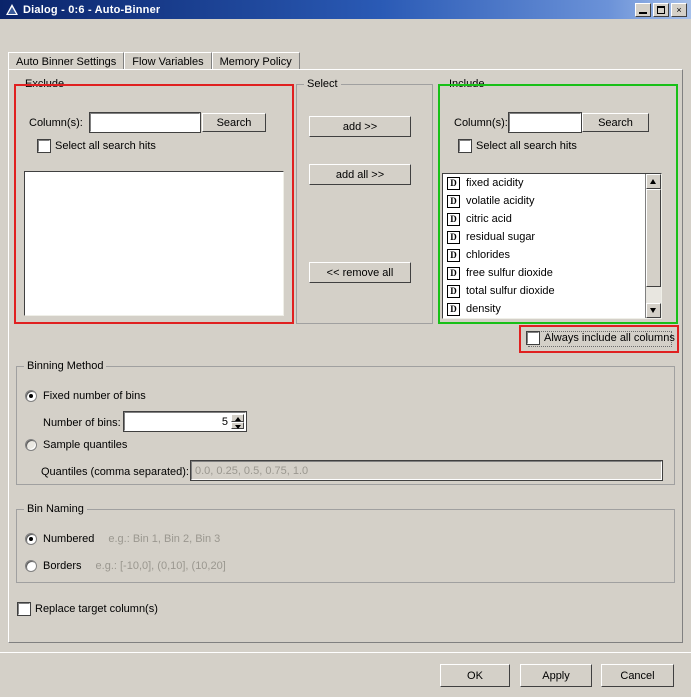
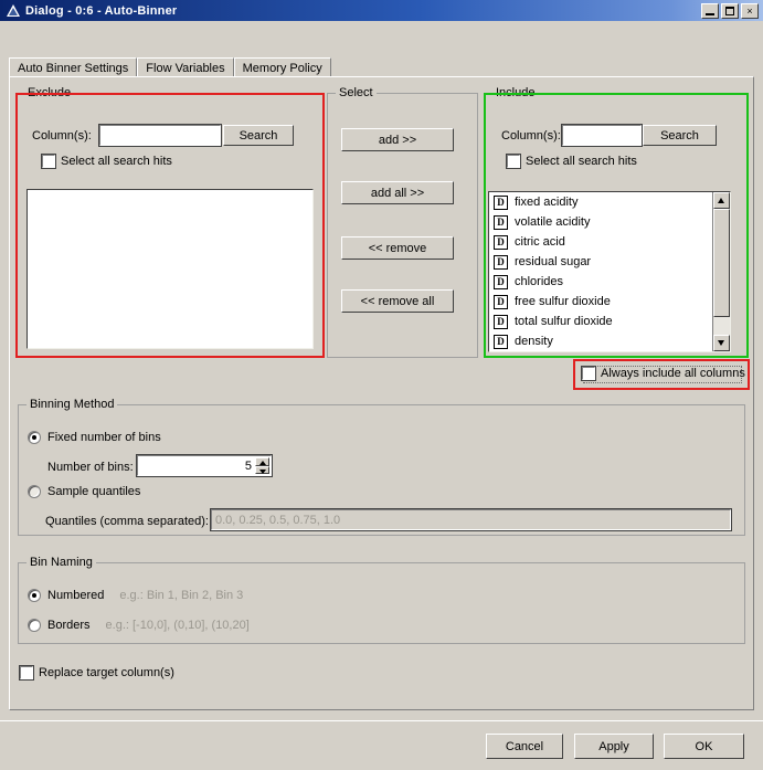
  Dialog - 0:6 - Auto-Binner
  ×
  Auto Binner Settings
  Flow Variables
  Memory Policy
  Exclude
  Column(s):
  Search
  Select all search hits
  Select
  add >>
  add all >>
+ << remove
  << remove all
  Include
  Column(s):
  Search
  Select all search hits
  D
  fixed acidity
  D
  volatile acidity
  D
  citric acid
  D
  residual sugar
  D
  chlorides
  D
  free sulfur dioxide
  D
  total sulfur dioxide
  D
  density
  Always include all columns
  Binning Method
  Fixed number of bins
  Number of bins:
  5
  Sample quantiles
  Quantiles (comma separated):
  0.0, 0.25, 0.5, 0.75, 1.0
  Bin Naming
  Numbered
  e.g.: Bin 1, Bin 2, Bin 3
  Borders
  e.g.: [-10,0], (0,10], (10,20]
  Replace target column(s)
- OK
+ Cancel
  Apply
- Cancel
+ OK
